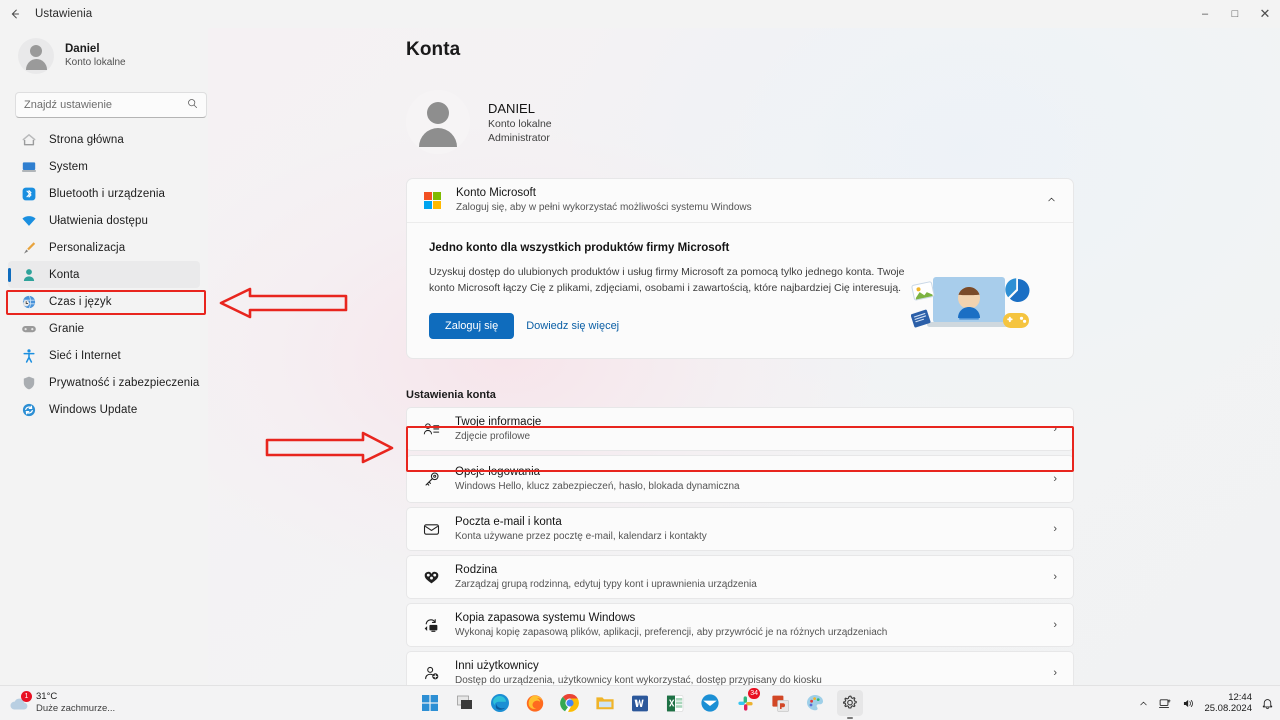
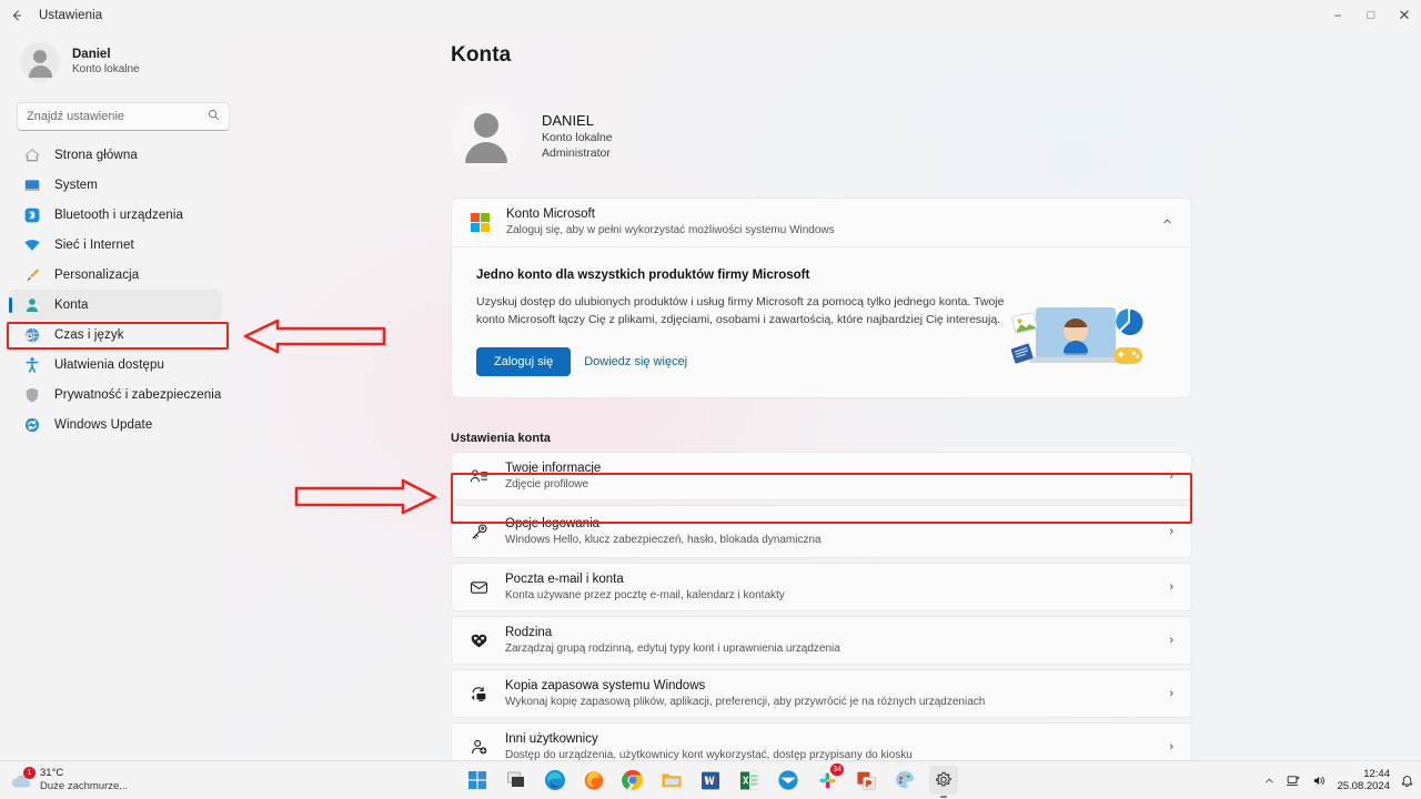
  Ustawienia
  –
  □
  ✕
  Daniel
  Konto lokalne
  Znajdź ustawienie
  Strona główna
  System
  Bluetooth i urządzenia
- Ułatwienia dostępu
+ Sieć i Internet
  Personalizacja
  Konta
  Czas i język
- Granie
- Sieć i Internet
+ Ułatwienia dostępu
  Prywatność i zabezpieczenia
  Windows Update
  Konta
  DANIEL
  Konto lokalne
  Administrator
  Konto Microsoft
  Zaloguj się, aby w pełni wykorzystać możliwości systemu Windows
  Jedno konto dla wszystkich produktów firmy Microsoft
  Uzyskuj dostęp do ulubionych produktów i usług firmy Microsoft za pomocą tylko jednego konta. Twoje konto Microsoft łączy Cię z plikami, zdjęciami, osobami i zawartością, które najbardziej Cię interesują.
  Zaloguj się
  Dowiedz się więcej
  Ustawienia konta
  Twoje informacje
  Zdjęcie profilowe
  ›
  Opcje logowania
  Windows Hello, klucz zabezpieczeń, hasło, blokada dynamiczna
  ›
  Poczta e-mail i konta
  Konta używane przez pocztę e-mail, kalendarz i kontakty
  ›
  Rodzina
  Zarządzaj grupą rodzinną, edytuj typy kont i uprawnienia urządzenia
  ›
  Kopia zapasowa systemu Windows
  Wykonaj kopię zapasową plików, aplikacji, preferencji, aby przywrócić je na różnych urządzeniach
  ›
  Inni użytkownicy
  Dostęp do urządzenia, użytkownicy kont wykorzystać, dostęp przypisany do kiosku
  ›
  31°C
  Duże zachmurze...
  12:44
  25.08.2024
